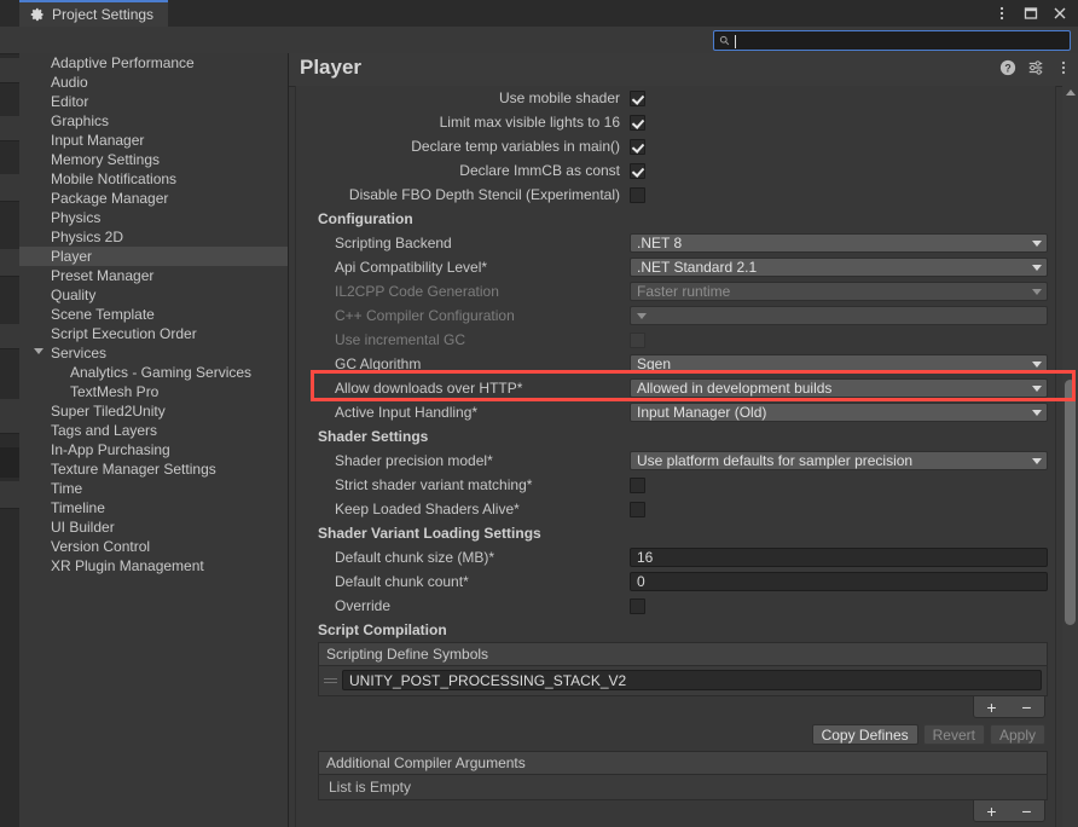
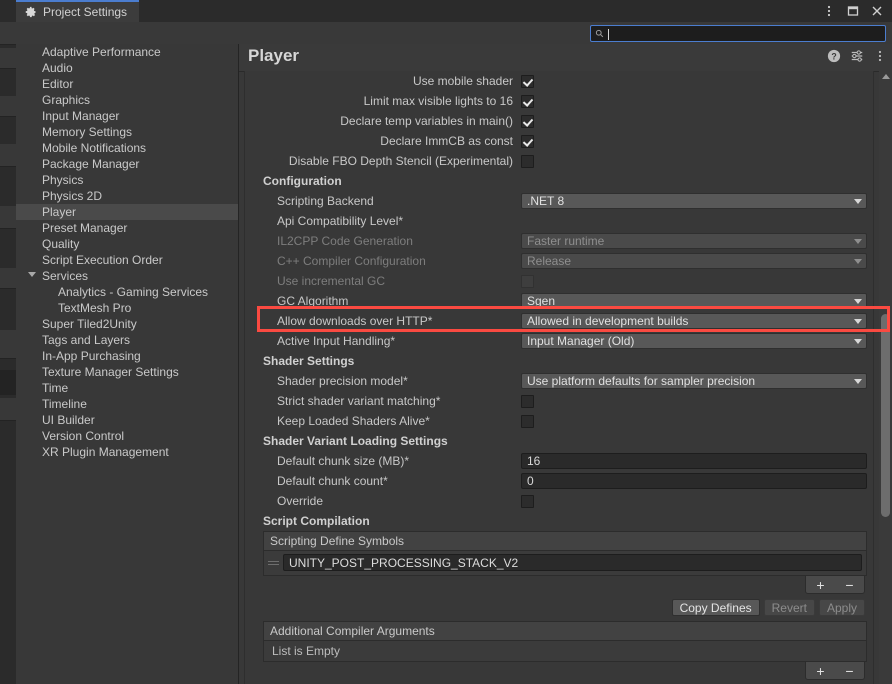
  Project Settings
  Adaptive Performance
  Audio
  Editor
  Graphics
  Input Manager
  Memory Settings
  Mobile Notifications
  Package Manager
  Physics
  Physics 2D
  Player
  Preset Manager
  Quality
- Scene Template
  Script Execution Order
  Services
  Analytics - Gaming Services
  TextMesh Pro
  Super Tiled2Unity
  Tags and Layers
  In-App Purchasing
  Texture Manager Settings
  Time
  Timeline
  UI Builder
  Version Control
  XR Plugin Management
  Player
  ?
  Use mobile shader
  Limit max visible lights to 16
  Declare temp variables in main()
  Declare ImmCB as const
  Disable FBO Depth Stencil (Experimental)
  Configuration
  Scripting Backend
  .NET 8
  Api Compatibility Level*
- .NET Standard 2.1
  IL2CPP Code Generation
  Faster runtime
  C++ Compiler Configuration
+ Release
  Use incremental GC
  GC Algorithm
  Sgen
  Allow downloads over HTTP*
  Allowed in development builds
  Active Input Handling*
  Input Manager (Old)
  Shader Settings
  Shader precision model*
  Use platform defaults for sampler precision
  Strict shader variant matching*
  Keep Loaded Shaders Alive*
  Shader Variant Loading Settings
  Default chunk size (MB)*
  16
  Default chunk count*
  0
  Override
  Script Compilation
  Scripting Define Symbols
  UNITY_POST_PROCESSING_STACK_V2
  +
  −
  Copy Defines
  Revert
  Apply
  Additional Compiler Arguments
  List is Empty
  +
  −
